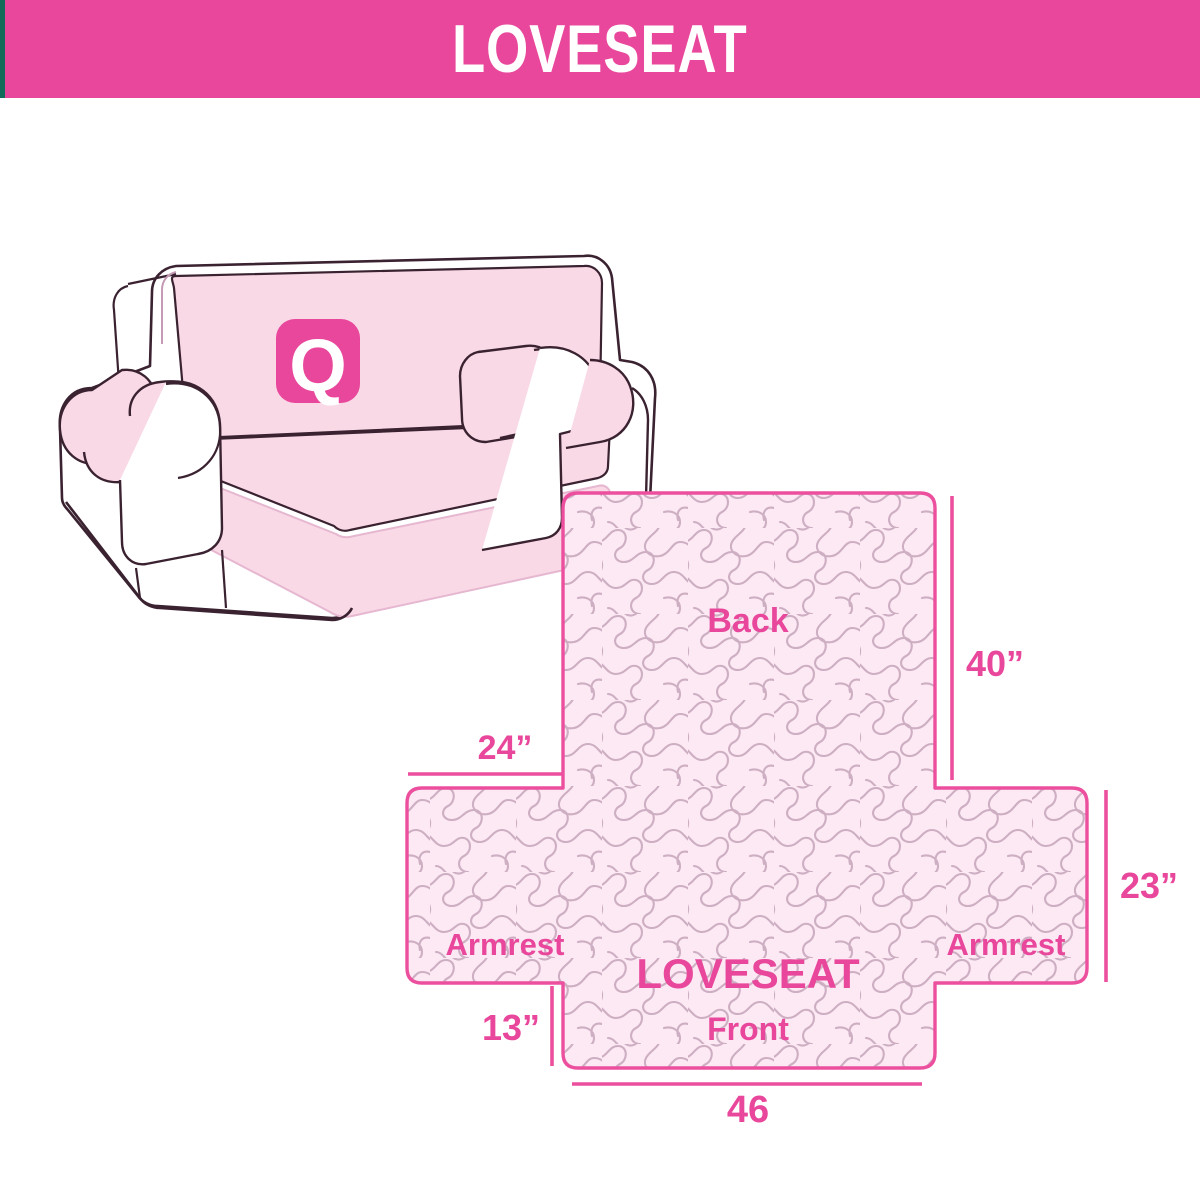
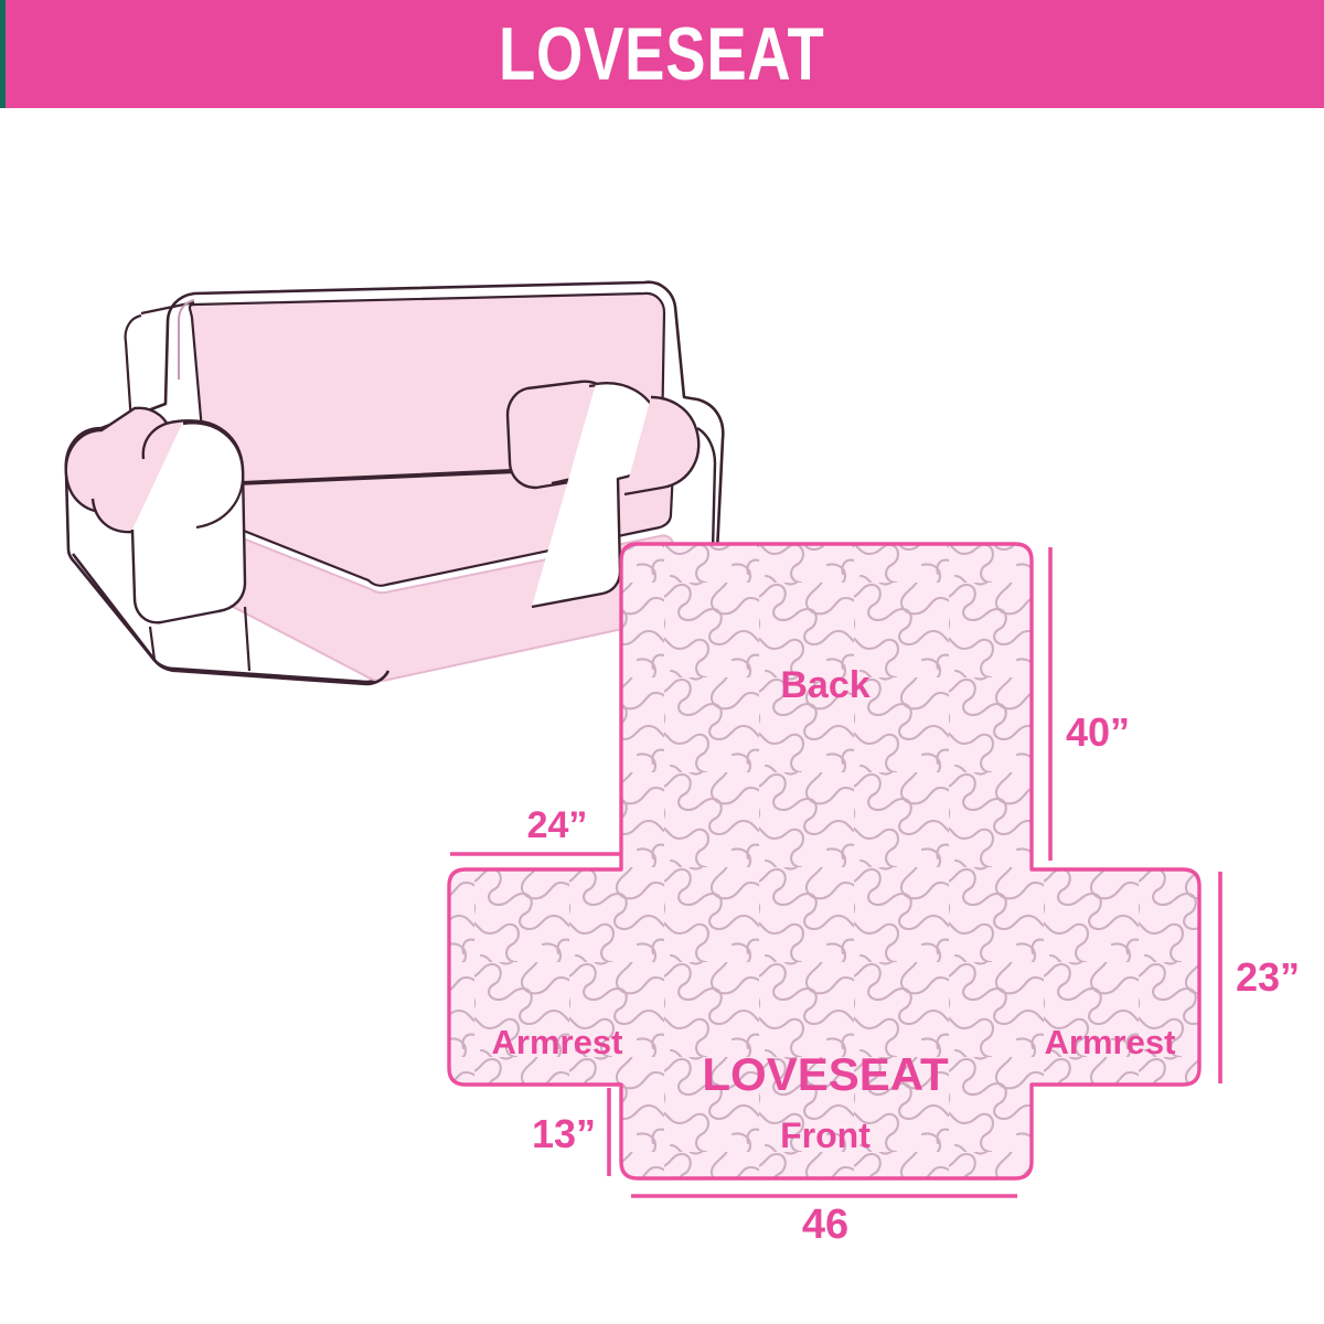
  LOVESEAT
- Q
  Back
  LOVESEAT
  Armrest
  Armrest
  Front
  40”
  24”
  23”
  13”
  46
